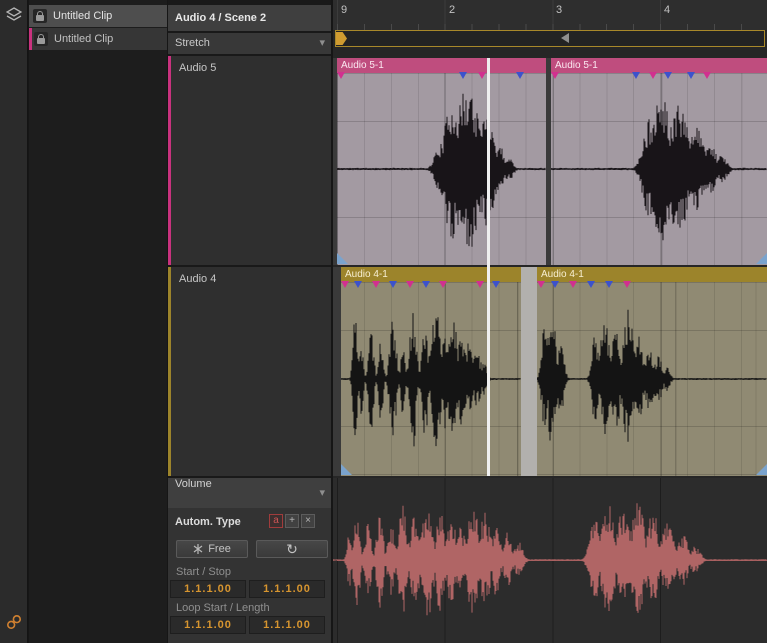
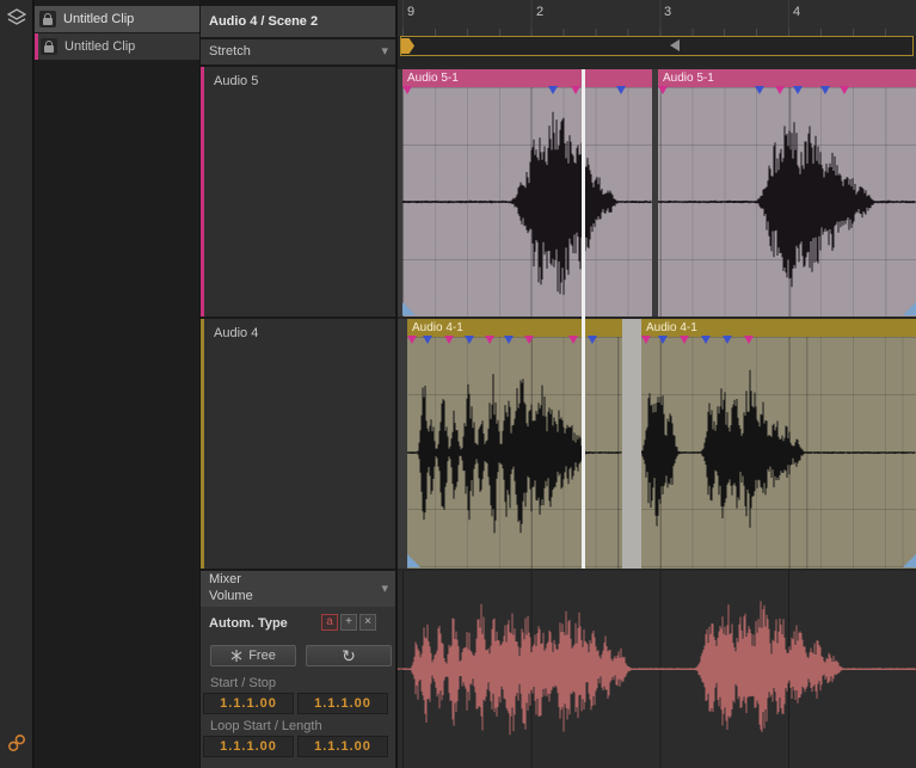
  Untitled Clip
  Untitled Clip
  Audio 4 / Scene 2
  Stretch
  ▾
  Audio 5
  Audio 4
+ Mixer
  Volume
  ▾
  Autom. Type
  a
  +
  ×
  Free
  ↻
  Start / Stop
  1.1.1.00
  1.1.1.00
  Loop Start / Length
  1.1.1.00
  1.1.1.00
  9
  2
  3
  4
  Audio 5-1
  Audio 5-1
  Audio 4-1
  Audio 4-1
